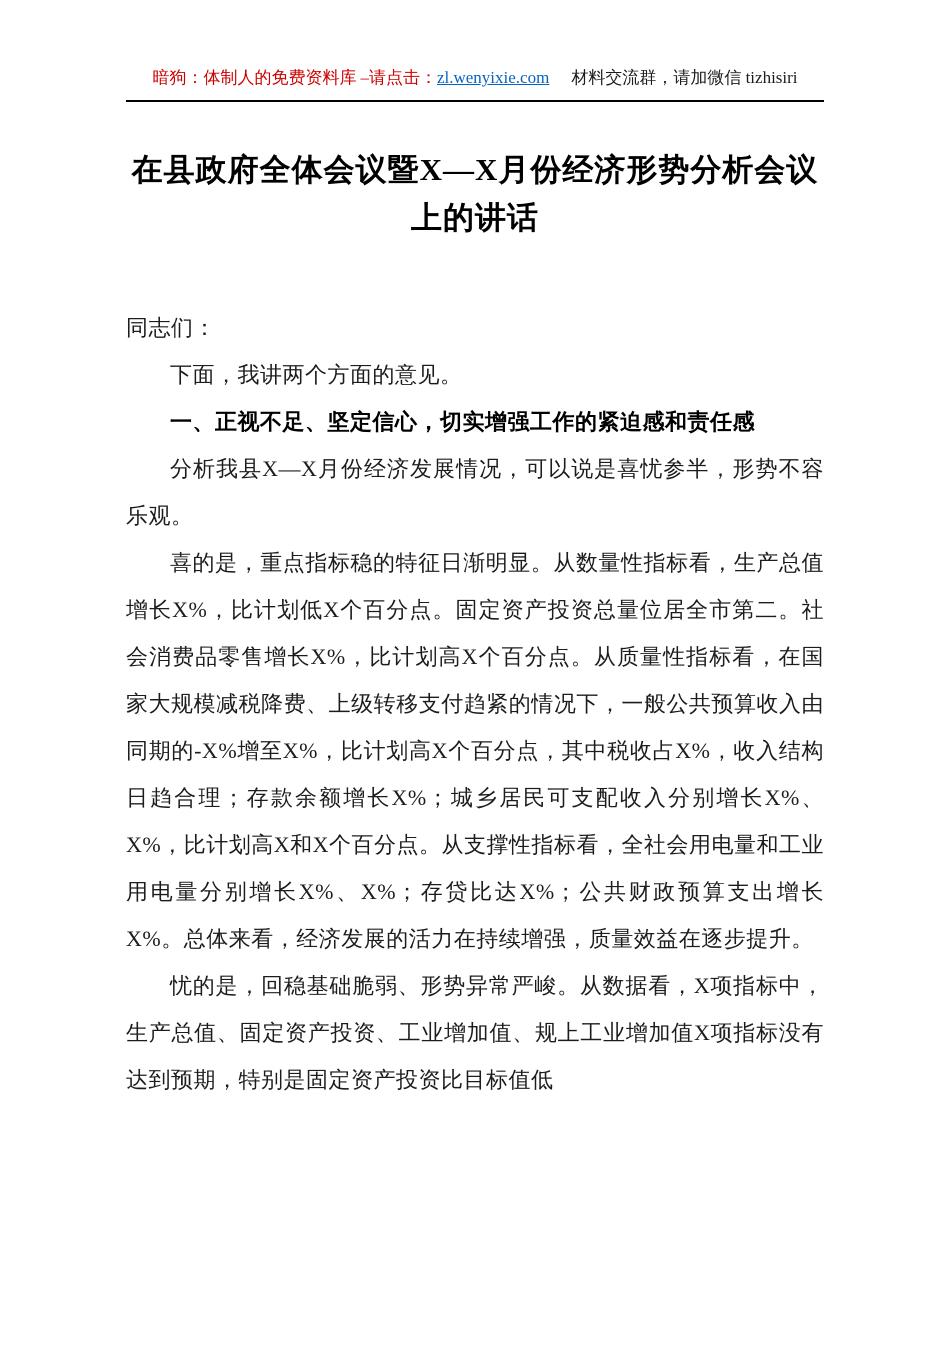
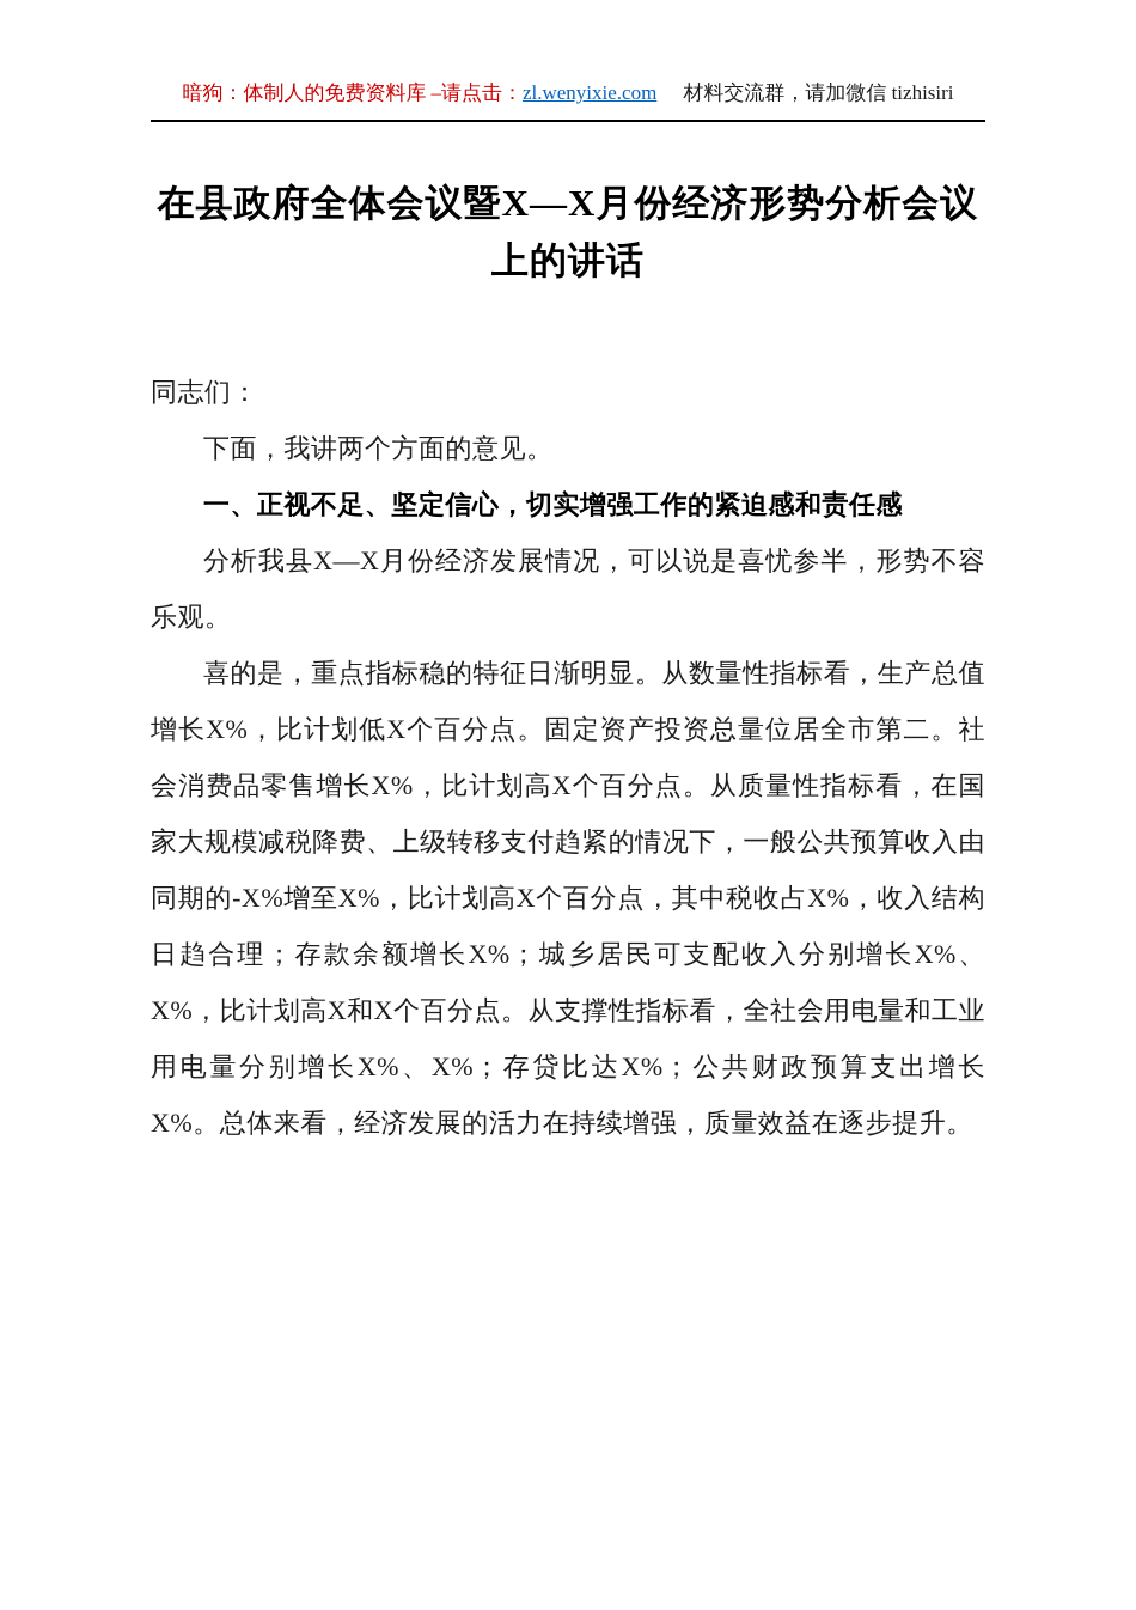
  暗狗：体制人的免费资料库 –请点击：zl.wenyixie.com 材料交流群，请加微信 tizhisiri
  在县政府全体会议暨X—X月份经济形势分析会议上的讲话
  同志们：
  下面，我讲两个方面的意见。
  一、正视不足、坚定信心，切实增强工作的紧迫感和责任感
  分析我县X—X月份经济发展情况，可以说是喜忧参半，形势不容乐观。
  喜的是，重点指标稳的特征日渐明显。从数量性指标看，生产总值增长X%，比计划低X个百分点。固定资产投资总量位居全市第二。社会消费品零售增长X%，比计划高X个百分点。从质量性指标看，在国家大规模减税降费、上级转移支付趋紧的情况下，一般公共预算收入由同期的-X%增至X%，比计划高X个百分点，其中税收占X%，收入结构日趋合理；存款余额增长X%；城乡居民可支配收入分别增长X%、X%，比计划高X和X个百分点。从支撑性指标看，全社会用电量和工业用电量分别增长X%、X%；存贷比达X%；公共财政预算支出增长X%。总体来看，经济发展的活力在持续增强，质量效益在逐步提升。
- 忧的是，回稳基础脆弱、形势异常严峻。从数据看，X项指标中，生产总值、固定资产投资、工业增加值、规上工业增加值X项指标没有达到预期，特别是固定资产投资比目标值低
